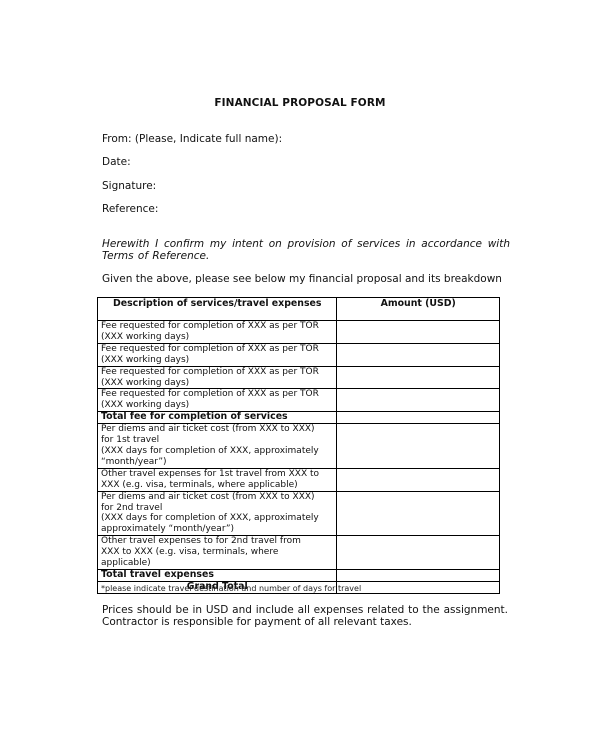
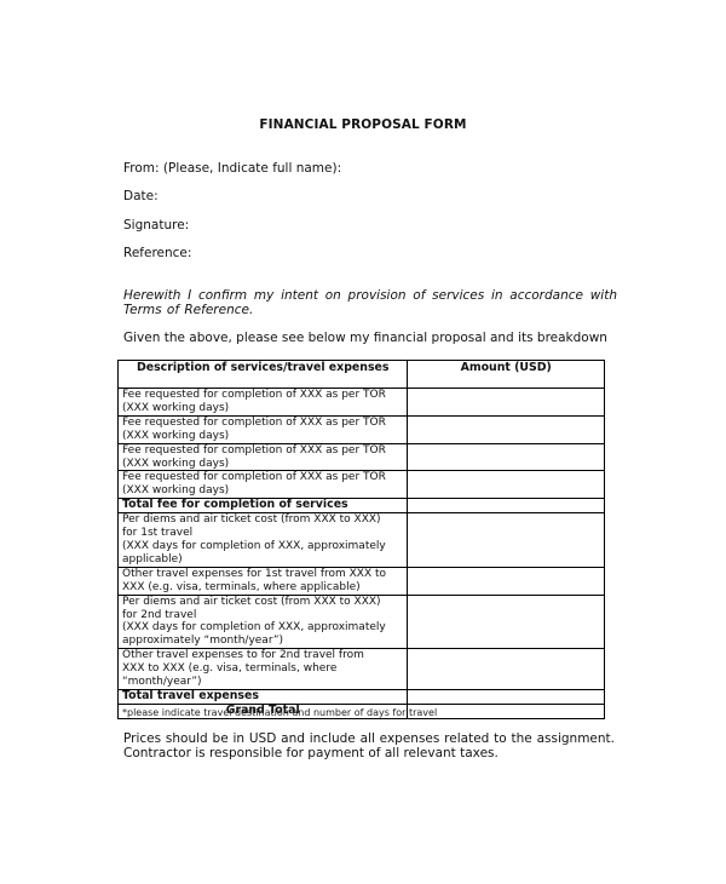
  FINANCIAL PROPOSAL FORM
  From: (Please, Indicate full name):
  Date:
  Signature:
  Reference:
  Herewith I confirm my intent on provision of services in accordance with Terms of Reference.
  Given the above, please see below my financial proposal and its breakdown
  Description of services/travel expenses	Amount (USD)
  Fee requested for completion of XXX as per TOR (XXX working days)
  Fee requested for completion of XXX as per TOR (XXX working days)
  Fee requested for completion of XXX as per TOR (XXX working days)
  Fee requested for completion of XXX as per TOR (XXX working days)
  Total fee for completion of services
- Per diems and air ticket cost (from XXX to XXX) for 1st travel (XXX days for completion of XXX, approximately “month/year”)
+ Per diems and air ticket cost (from XXX to XXX) for 1st travel (XXX days for completion of XXX, approximately applicable)
  Other travel expenses for 1st travel from XXX to XXX (e.g. visa, terminals, where applicable)
  Per diems and air ticket cost (from XXX to XXX) for 2nd travel (XXX days for completion of XXX, approximately approximately “month/year”)
- Other travel expenses to for 2nd travel from XXX to XXX (e.g. visa, terminals, where applicable)
+ Other travel expenses to for 2nd travel from XXX to XXX (e.g. visa, terminals, where “month/year”)
  Total travel expenses
  Grand Total
  *please indicate travel destination and number of days for travel
  Prices should be in USD and include all expenses related to the assignment.
  Contractor is responsible for payment of all relevant taxes.
